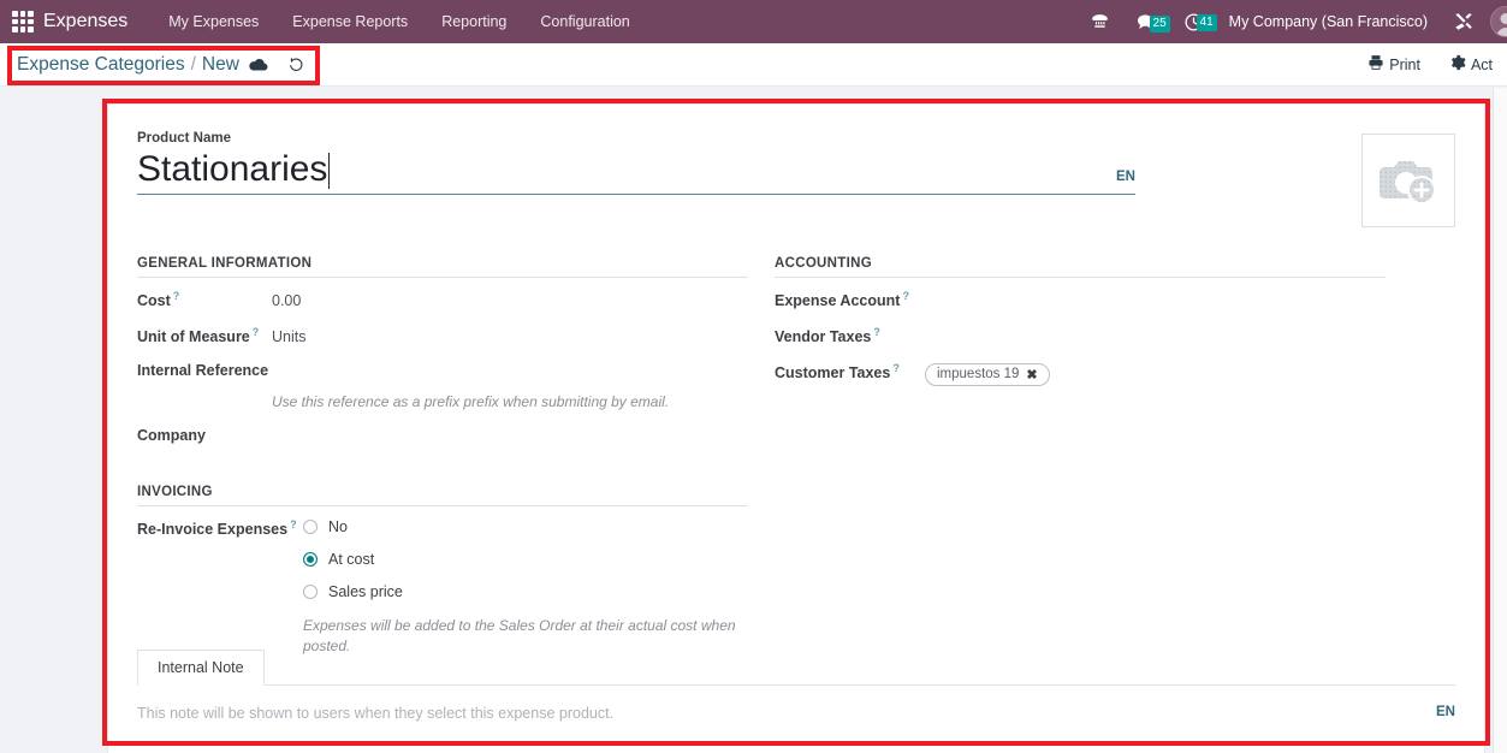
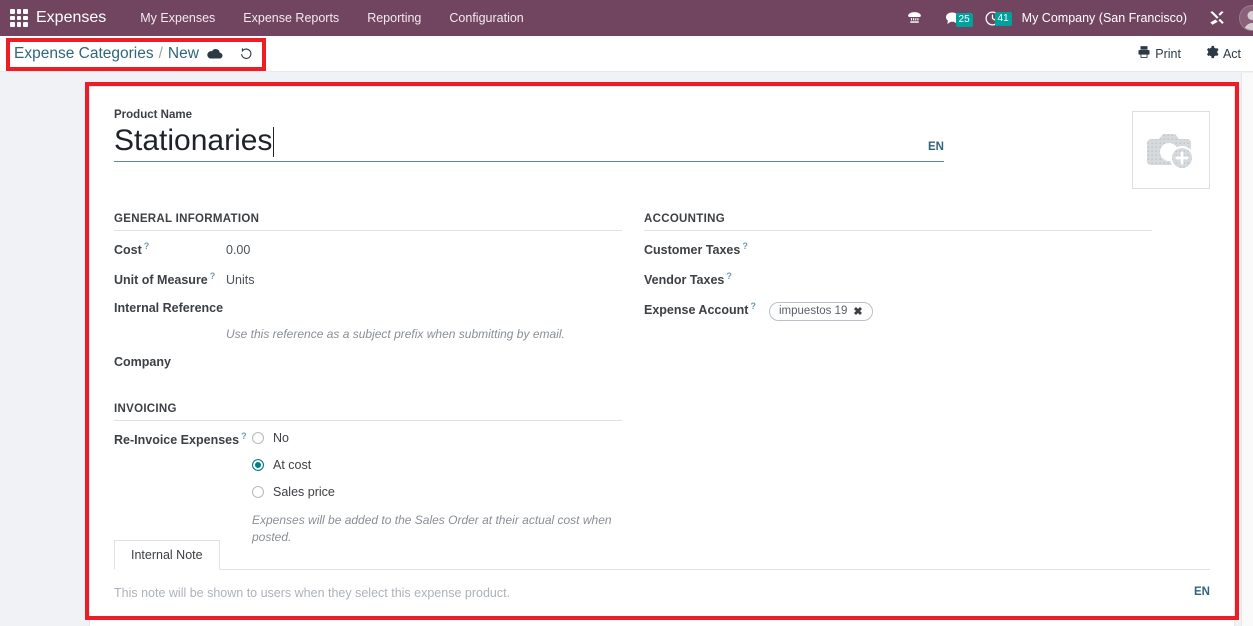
  Expenses
  My Expenses
  Expense Reports
  Reporting
  Configuration
  25
  41
  My Company (San Francisco)
  Expense Categories
  /
  New
  Print
  Act
  Product Name
  Stationaries
  EN
  GENERAL INFORMATION
  Cost ?
  0.00
  Unit of Measure ?
  Units
  Internal Reference
- Use this reference as a prefix prefix when submitting by email.
+ Use this reference as a subject prefix when submitting by email.
  Company
  INVOICING
  Re-Invoice Expenses ?
  No
  At cost
  Sales price
  Expenses will be added to the Sales Order at their actual cost when posted.
  ACCOUNTING
- Expense Account ?
+ Customer Taxes ?
  Vendor Taxes ?
- Customer Taxes ?
+ Expense Account ?
  impuestos 19
  ✖
  Internal Note
  This note will be shown to users when they select this expense product.
  EN
